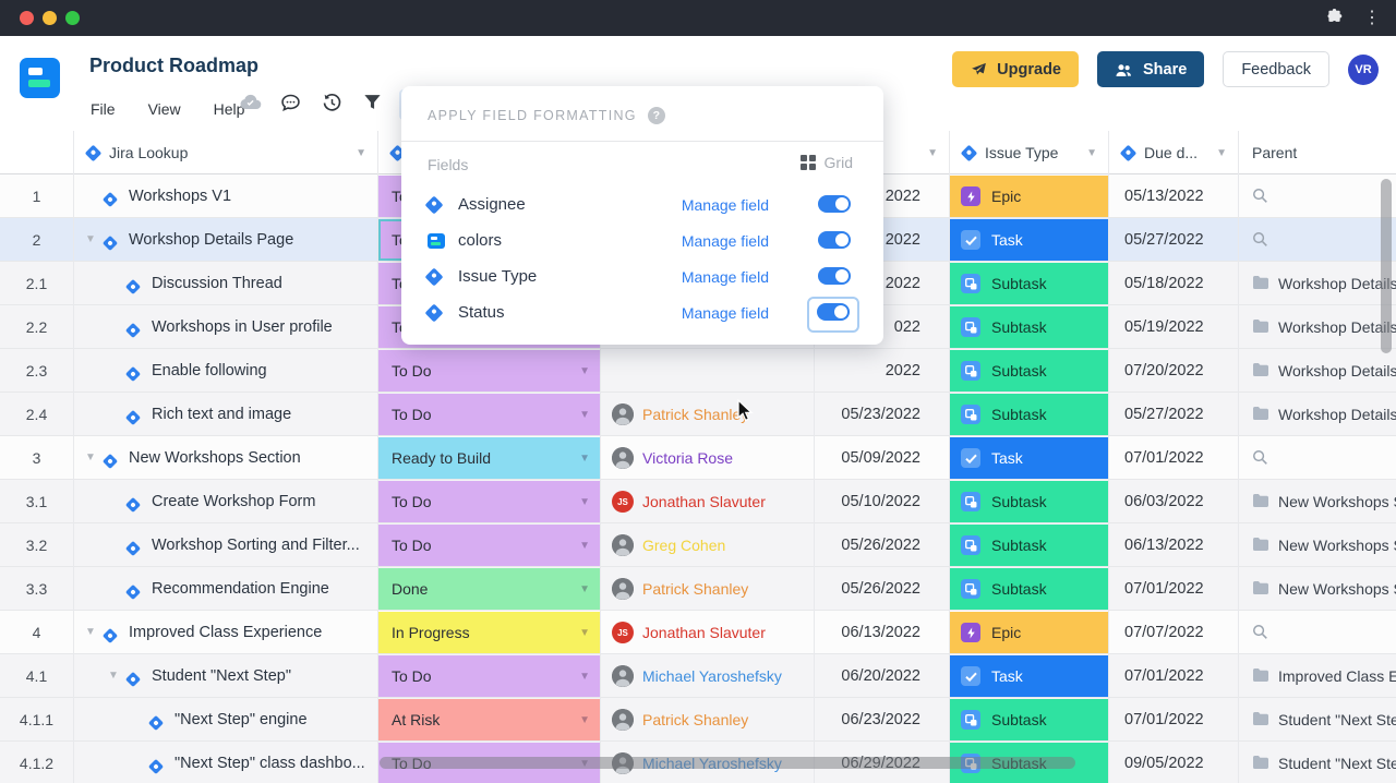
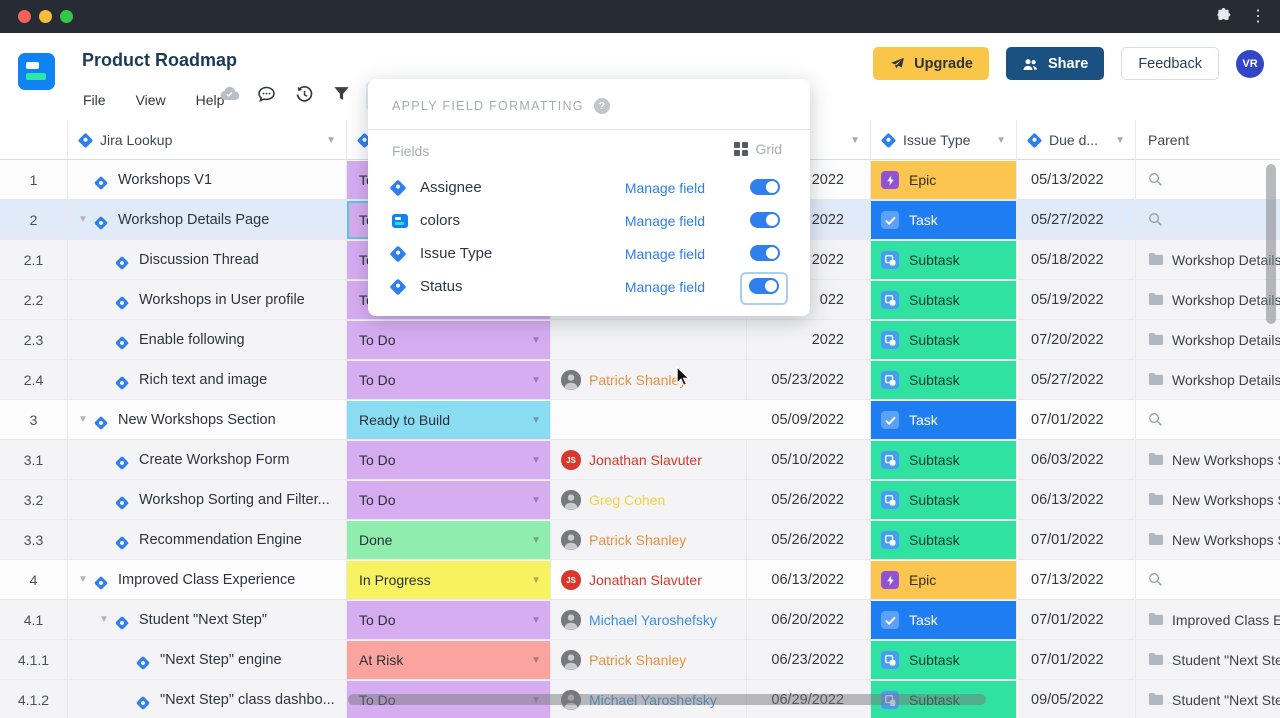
  ⋮
  Product Roadmap
  File
  View
  Help
  Upgrade
  Share
  Feedback
  VR
  Jira Lookup
  ▼
  ▼
  Issue Type
  ▼
  Due d...
  ▼
  Parent
  1
  Workshops V1
  2022
  Epic
  05/13/2022
  2
  ▼
  Workshop Details Page
  2022
  Task
  05/27/2022
  2.1
  Discussion Thread
  2022
  Subtask
  05/18/2022
  Workshop Details
  2.2
  Workshops in User profile
  022
  Subtask
  05/19/2022
  Workshop Details
  2.3
  Enable following
  To Do
  ▼
  2022
  Subtask
  07/20/2022
  Workshop Details
  2.4
  Rich text and image
  To Do
  ▼
  Patrick Shanle
  05/23/2022
  Subtask
  05/27/2022
  Workshop Details
  3
  ▼
  New Workshops Section
  Ready to Build
  ▼
- Victoria Rose
  05/09/2022
  Task
  07/01/2022
  3.1
  Create Workshop Form
  To Do
  ▼
  JS
  Jonathan Slavuter
  05/10/2022
  Subtask
  06/03/2022
  3.2
  Workshop Sorting and Filter...
  To Do
  ▼
  Greg Cohen
  05/26/2022
  Subtask
  06/13/2022
  3.3
  Recommendation Engine
  Done
  ▼
  Patrick Shanley
  05/26/2022
  Subtask
  07/01/2022
  4
  ▼
  Improved Class Experience
  In Progress
  ▼
  JS
  Jonathan Slavuter
  06/13/2022
  Epic
- 07/07/2022
+ 07/13/2022
  4.1
  ▼
  Student "Next Step"
  To Do
  ▼
  Michael Yaroshefsky
  06/20/2022
  Task
  07/01/2022
  4.1.1
  "Next Step" engine
  At Risk
  ▼
  Patrick Shanley
  06/23/2022
  Subtask
  07/01/2022
  Student "Next Ste
  4.1.2
  "Next Step" class dashbo...
  To Do
  ▼
  Michael Yaroshefsky
  06/29/2022
  Subtask
  09/05/2022
  Student "Next Ste
  APPLY FIELD FORMATTING
  ?
  Fields
  Grid
  Assignee
  Manage field
  colors
  Manage field
  Issue Type
  Manage field
  Status
  Manage field
